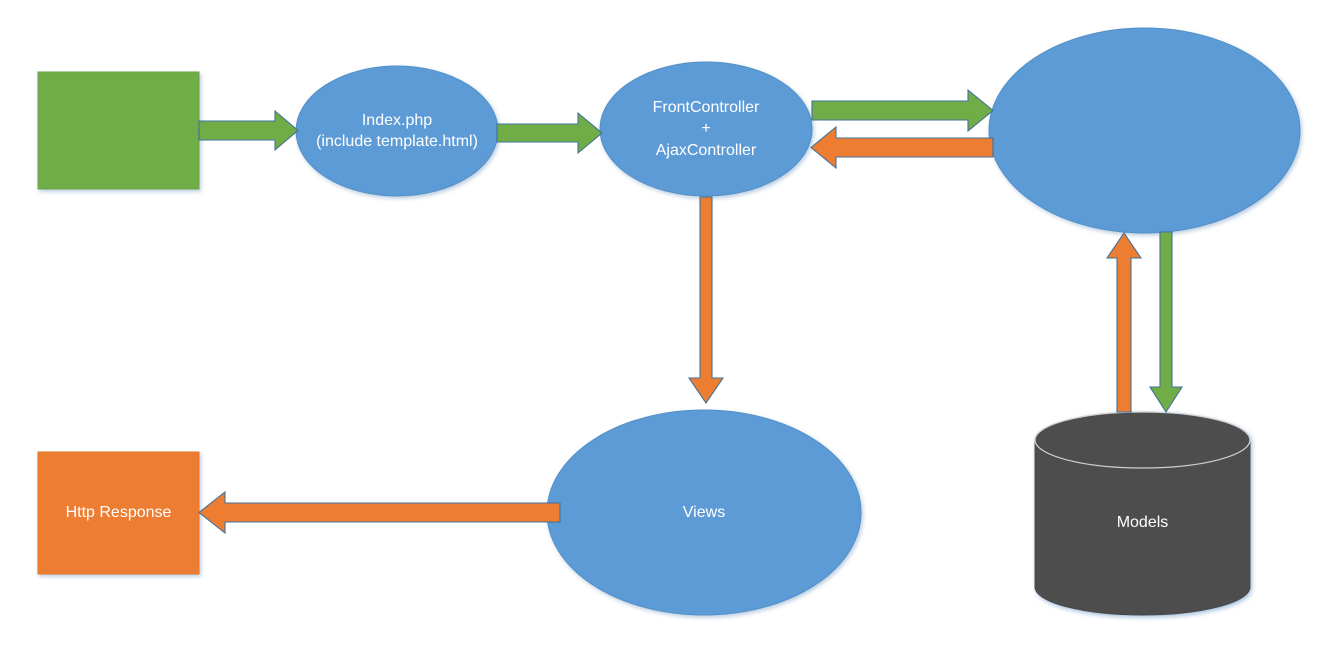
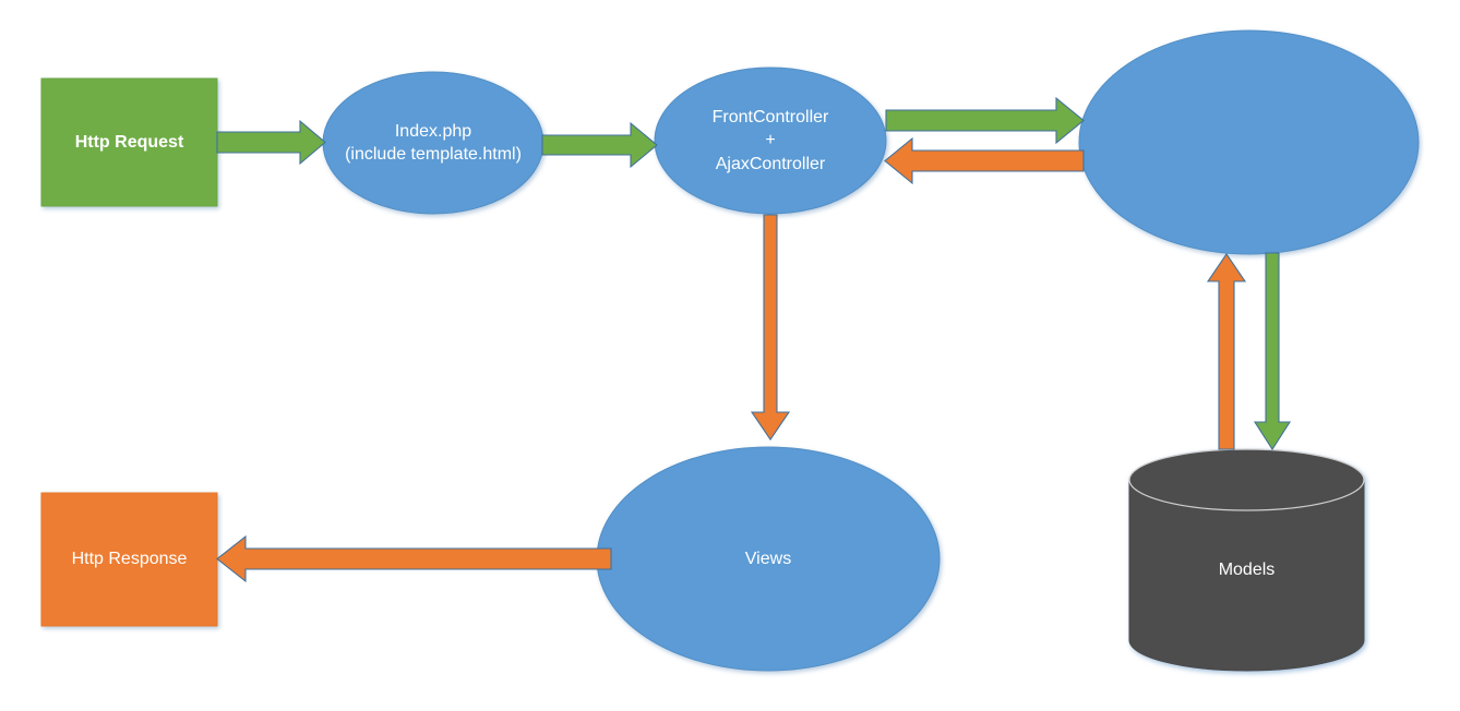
+ Http Request
  Index.php
  (include template.html)
  FrontController
  +
  AjaxController
  Models
  Views
  Http Response
